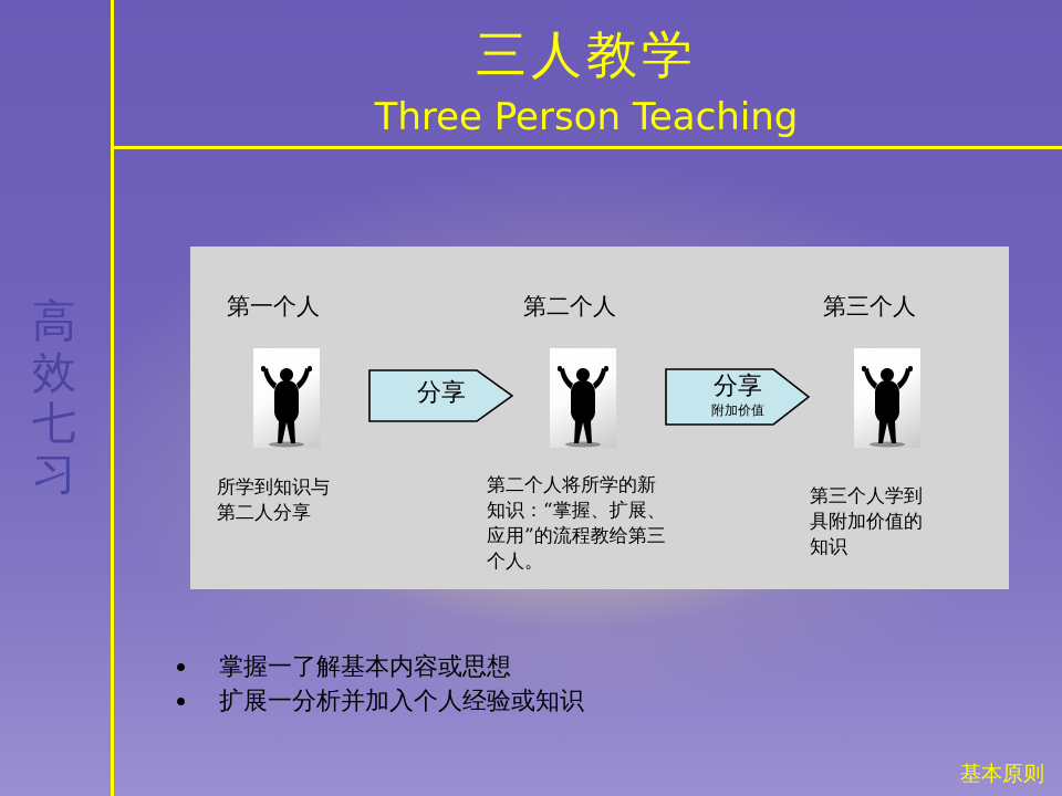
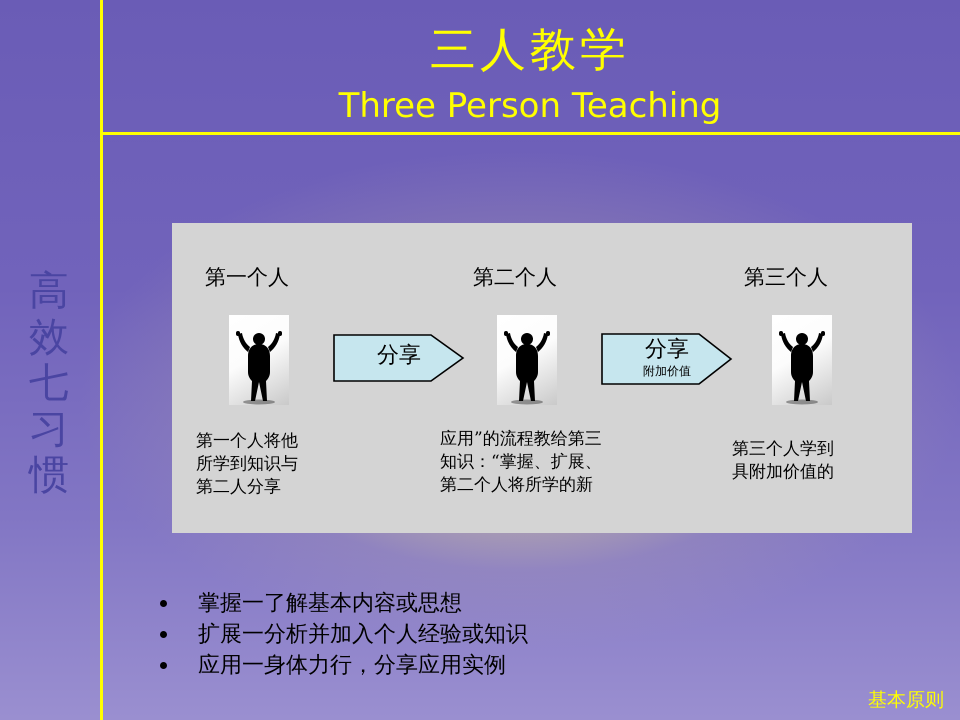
  三人教学
  Three Person Teaching
  高
  效
  七
  习
+ 惯
  第一个人
  第二个人
  第三个人
  分享
  分享
  附加价值
+ 第一个人将他
  所学到知识与
  第二人分享
- 第二个人将所学的新
+ 应用”的流程教给第三
  知识：“掌握、扩展、
- 应用”的流程教给第三
+ 第二个人将所学的新
- 个人。
  第三个人学到
  具附加价值的
- 知识
  掌握一了解基本内容或思想
  扩展一分析并加入个人经验或知识
+ 应用一身体力行，分享应用实例
  基本原则
